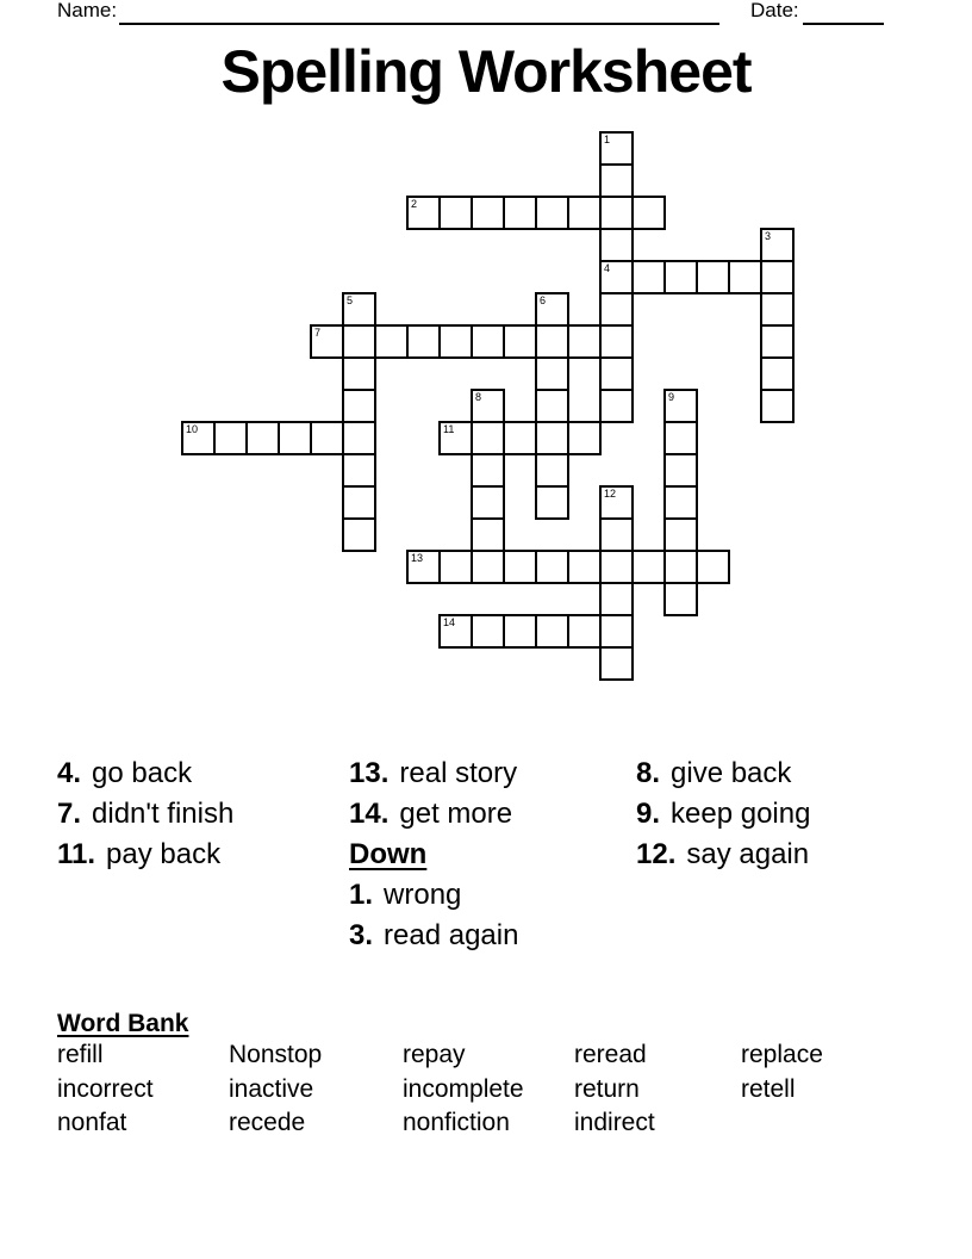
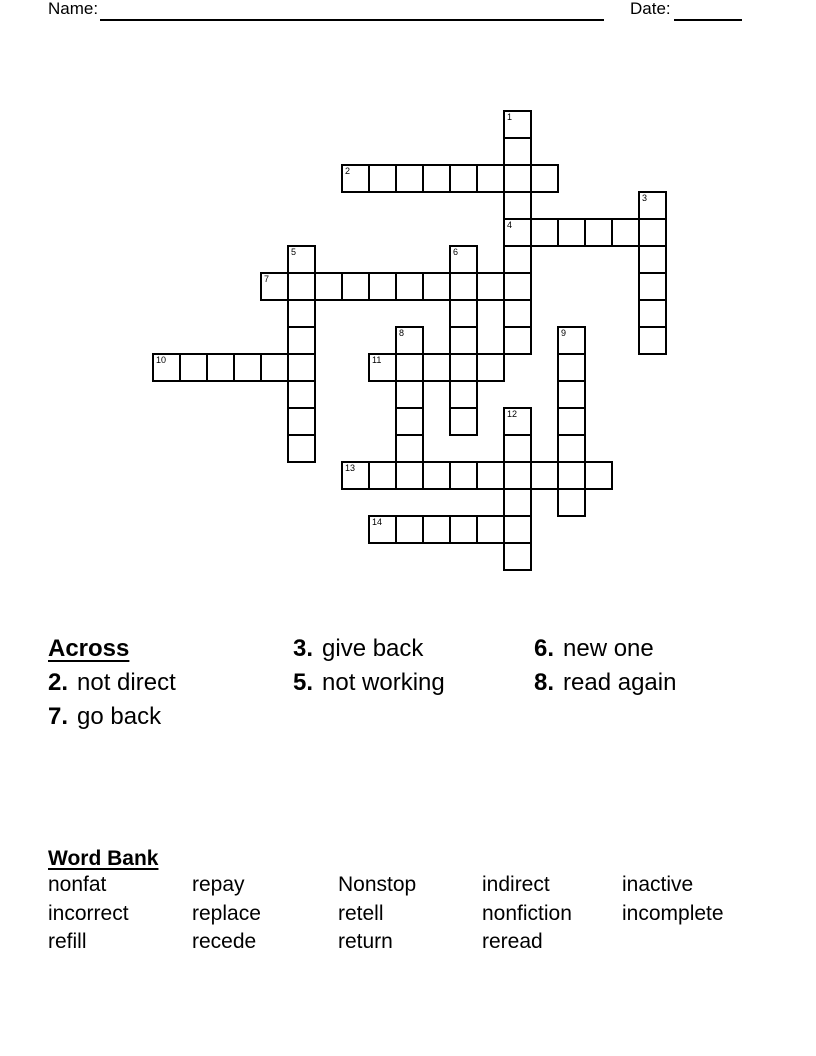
  Name:
  Date:
- Spelling Worksheet
  1
  4
  2
  3
  5
  6
  7
  8
  9
  10
  11
  12
  13
  14
+ Across
+ 2. not direct
- 4. go back
+ 7. go back
- 7. didn't finish
- 11. pay back
- 13. real story
- 14. get more
- Down
- 1. wrong
- 3. read again
+ 3. give back
+ 5. not working
+ 6. new one
- 8. give back
+ 8. read again
- 9. keep going
- 12. say again
  Word Bank
- refill
+ nonfat
  incorrect
- nonfat
+ refill
- Nonstop
+ repay
- inactive
+ replace
  recede
- repay
+ Nonstop
- incomplete
+ retell
- nonfiction
+ return
- reread
+ indirect
- return
+ nonfiction
- indirect
+ reread
- replace
+ inactive
- retell
+ incomplete
